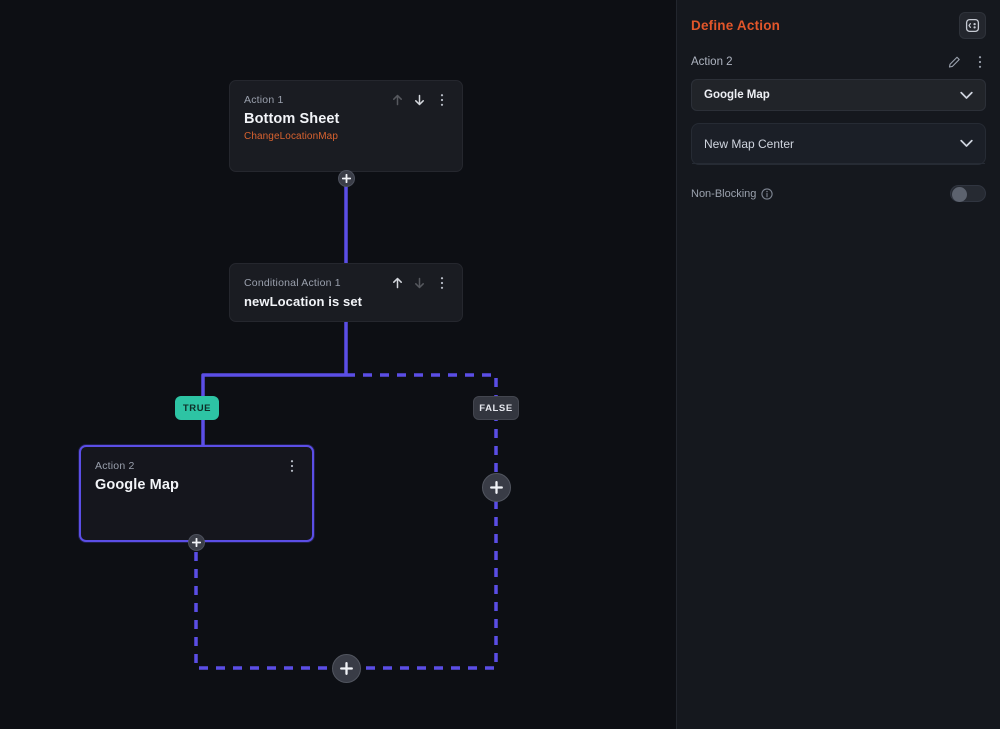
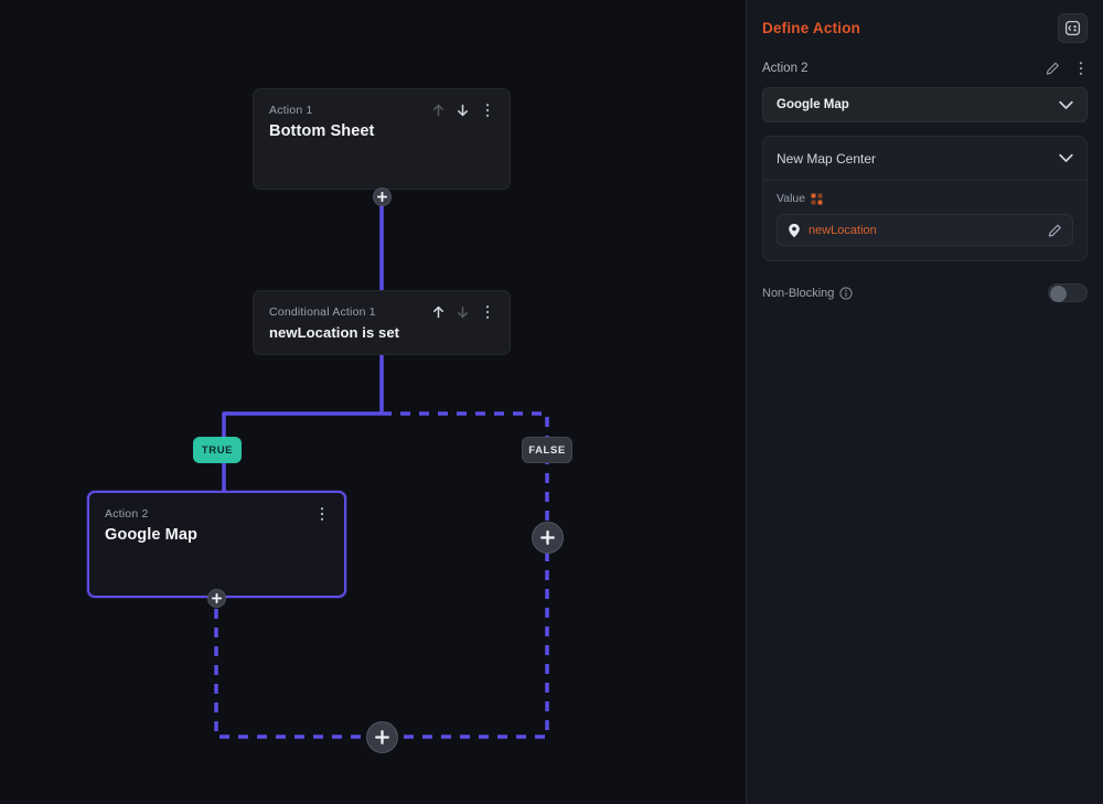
  Action 1
  Bottom Sheet
- ChangeLocationMap
  Conditional Action 1
  newLocation is set
  TRUE
  FALSE
  Action 2
  Google Map
  Define Action
  Action 2
  Google Map
  New Map Center
+ Value
+ newLocation
  Non-Blocking
